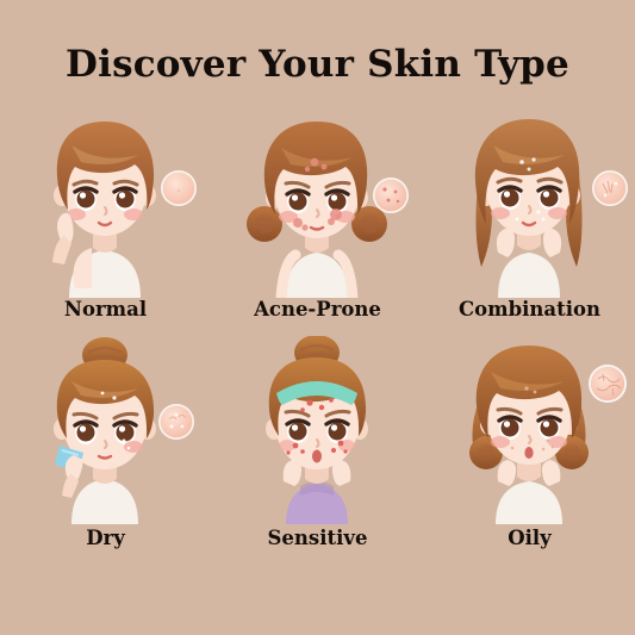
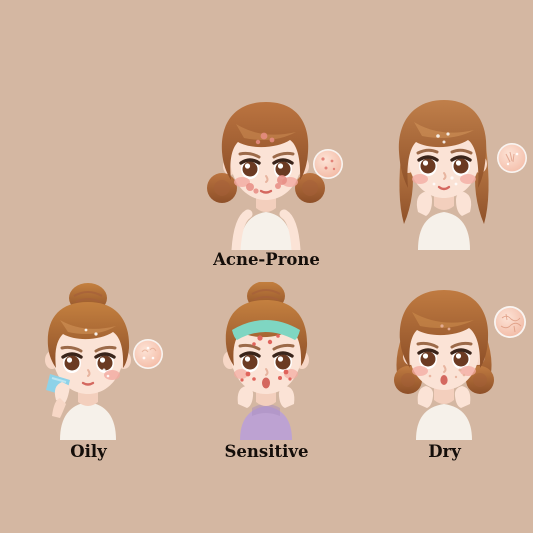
- Discover Your Skin Type
- Normal
  Acne-Prone
- Combination
- Dry
+ Oily
  Sensitive
- Oily
+ Dry
